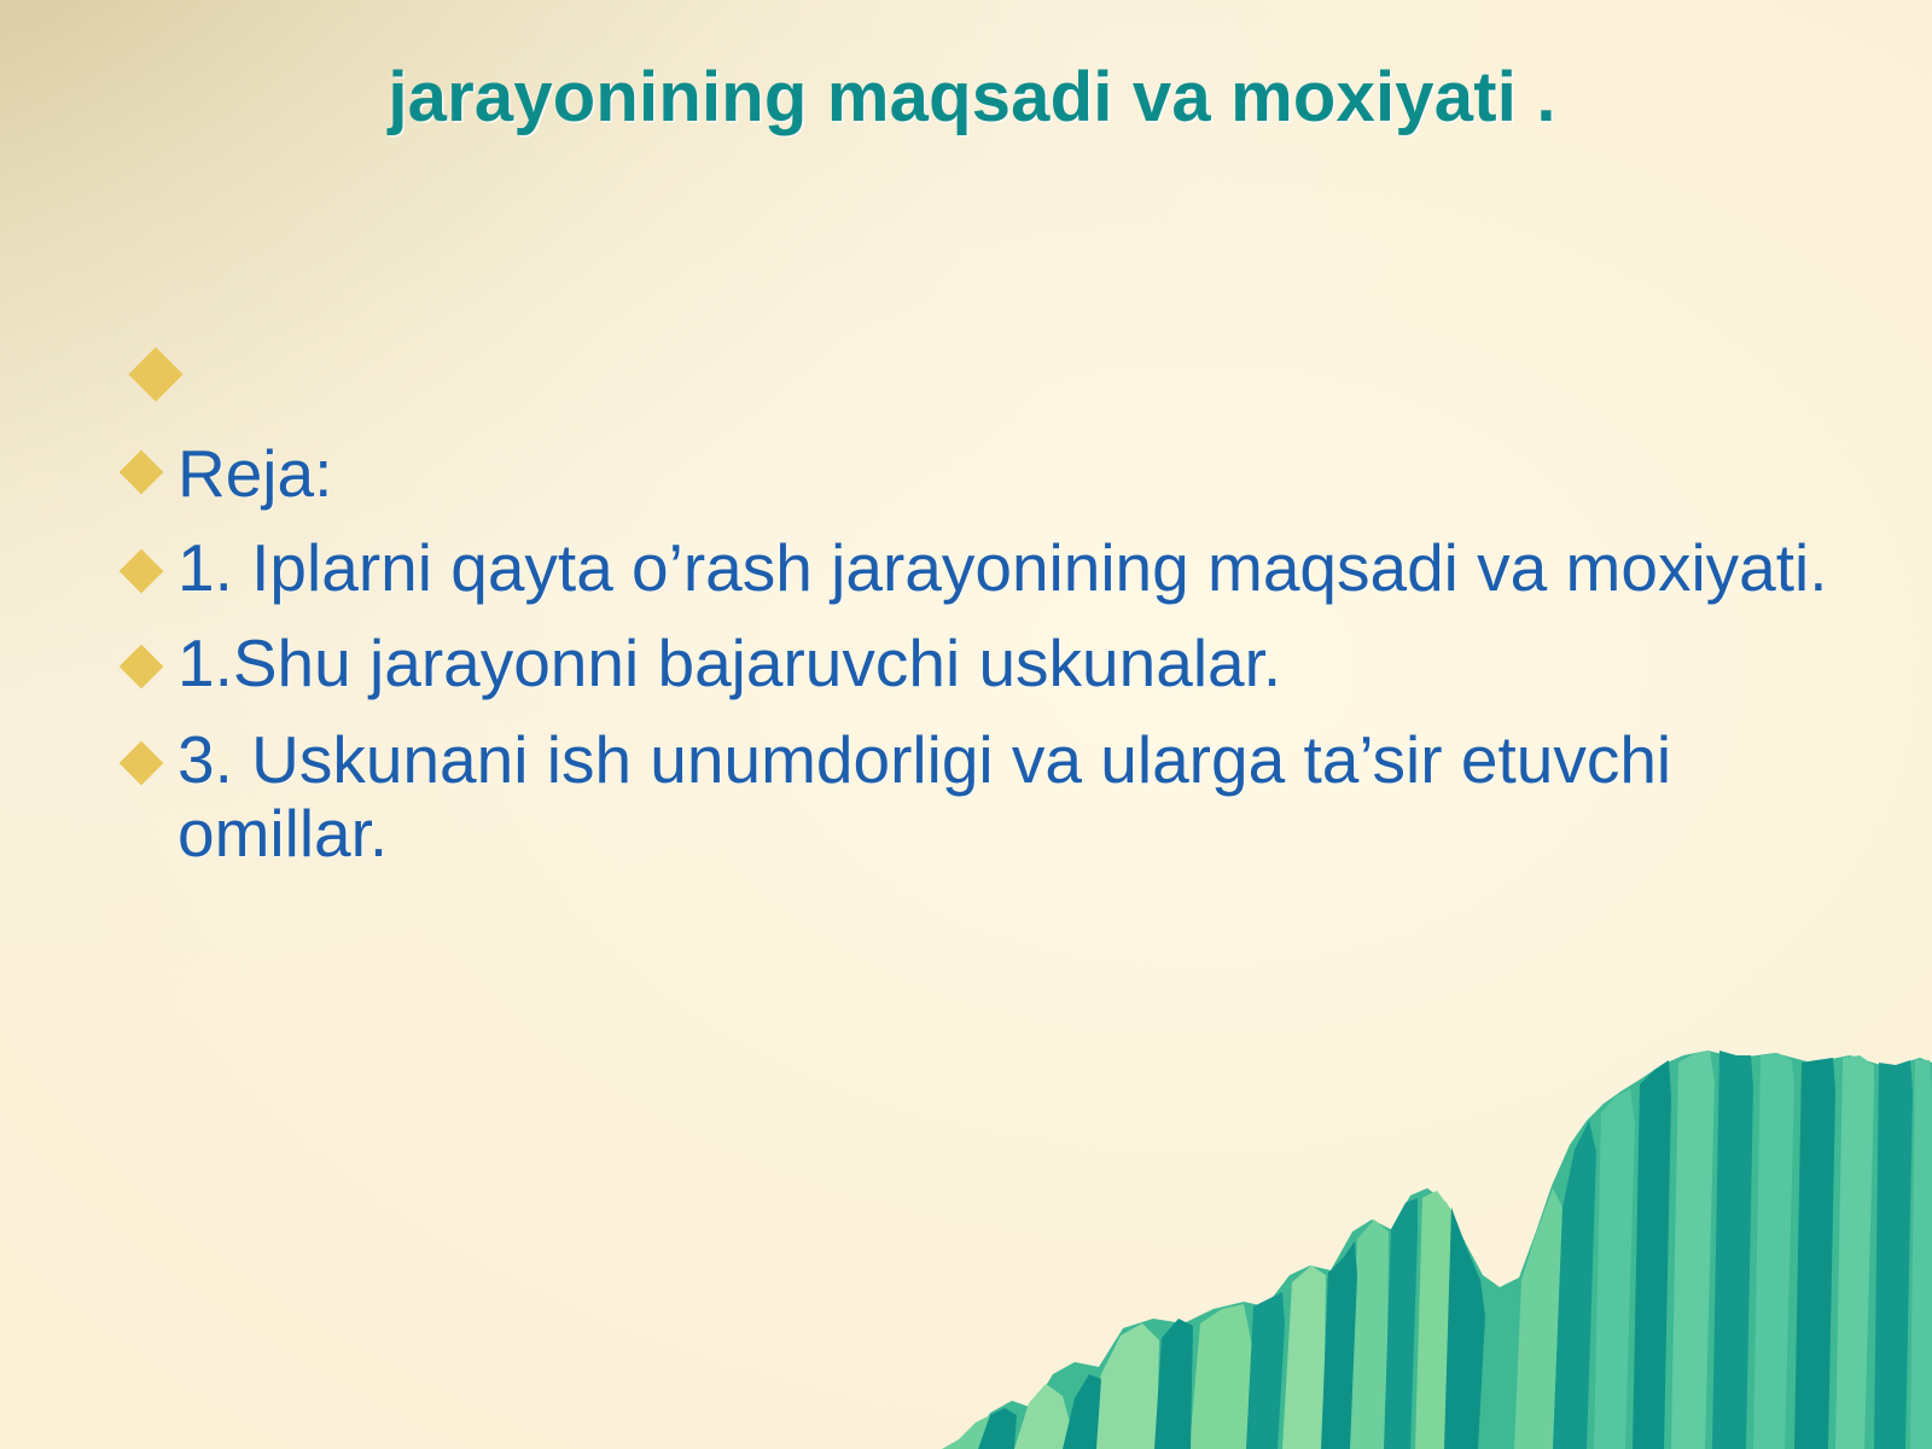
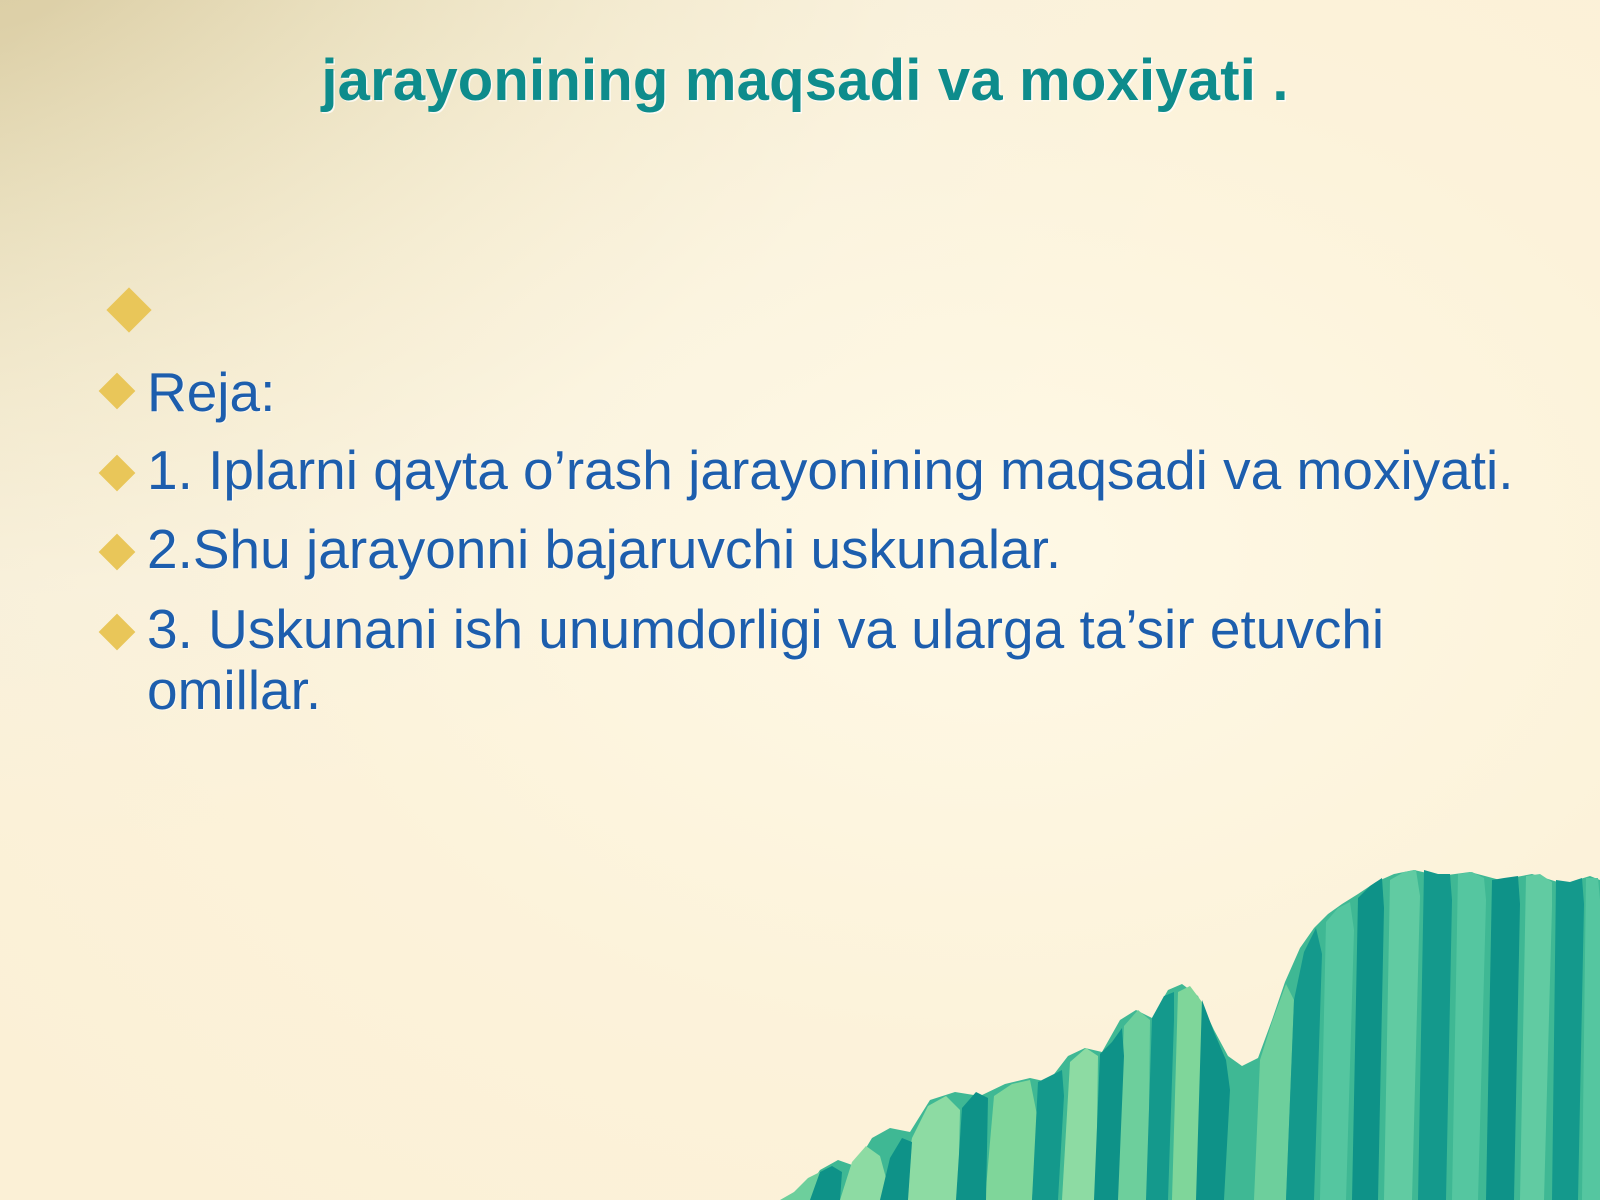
  jarayonining maqsadi va moxiyati .
  Reja:
  1. Iplarni qayta o’rash jarayonining maqsadi va moxiyati.
- 1.Shu jarayonni bajaruvchi uskunalar.
+ 2.Shu jarayonni bajaruvchi uskunalar.
  3. Uskunani ish unumdorligi va ularga ta’sir etuvchi omillar.
